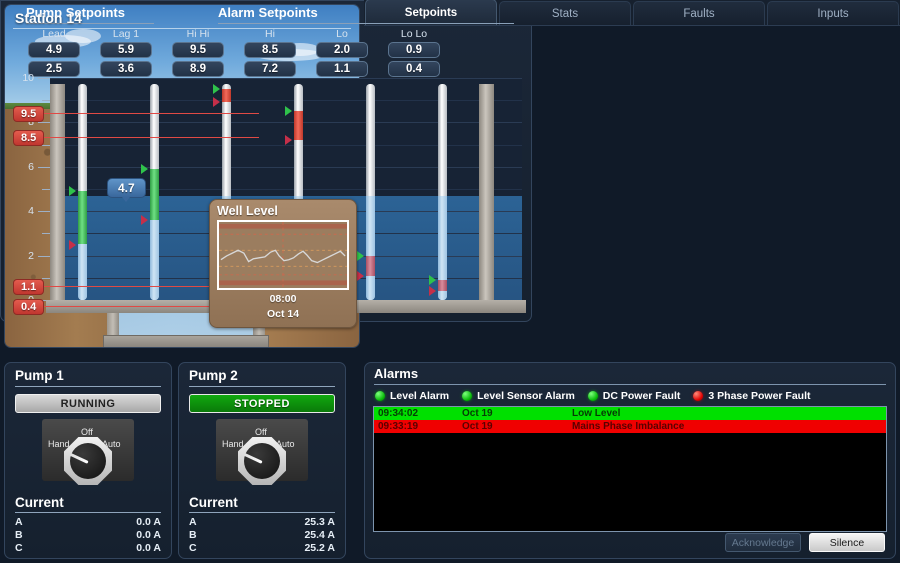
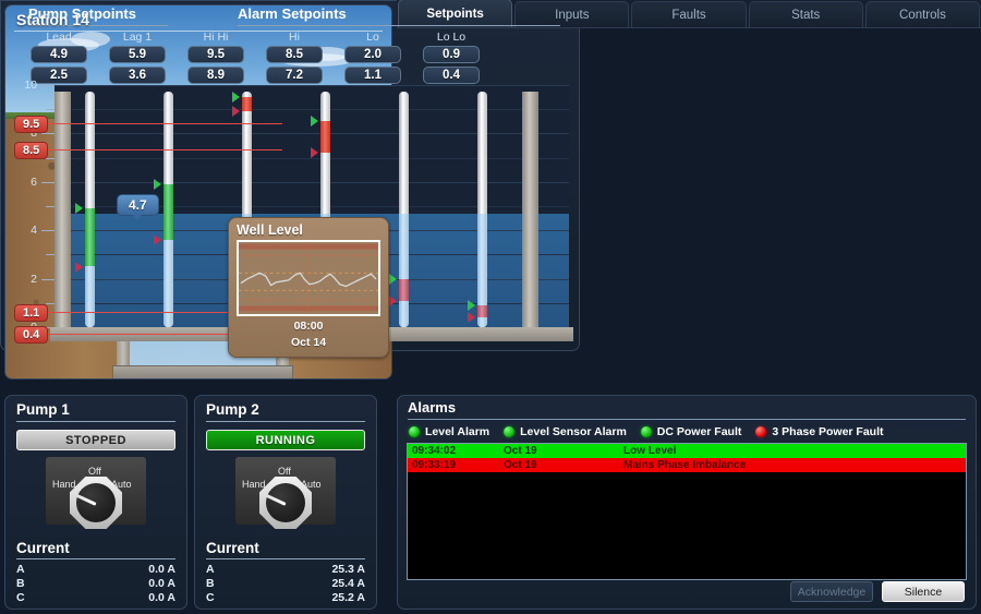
  Setpoints
- Stats
+ Inputs
  Faults
- Inputs
+ Stats
+ Controls
  Station 14
  9.5
  8.5
  1.1
  0.4
  4.7
  Well Level
  08:00
  Oct 14
  Pump Setpoints
  Alarm Setpoints
  Lead
  4.9
  2.5
  Lag 1
  5.9
  3.6
  Hi Hi
  9.5
  8.9
  Hi
  8.5
  7.2
  Lo
  2.0
  1.1
  Lo Lo
  0.9
  0.4
  2
  4
  6
  8
  10
  Pump 1
- RUNNING
+ STOPPED
  Hand
  Off
  Auto
  Current
  A
  0.0 A
  B
  0.0 A
  C
  0.0 A
  Pump 2
- STOPPED
+ RUNNING
  Hand
  Off
  Auto
  Current
  A
  25.3 A
  B
  25.4 A
  C
  25.2 A
  Alarms
  Level Alarm
  Level Sensor Alarm
  DC Power Fault
  3 Phase Power Fault
  09:34:02
  Oct 19
  Low Level
  09:33:19
  Oct 19
  Mains Phase Imbalance
  Acknowledge
  Silence
